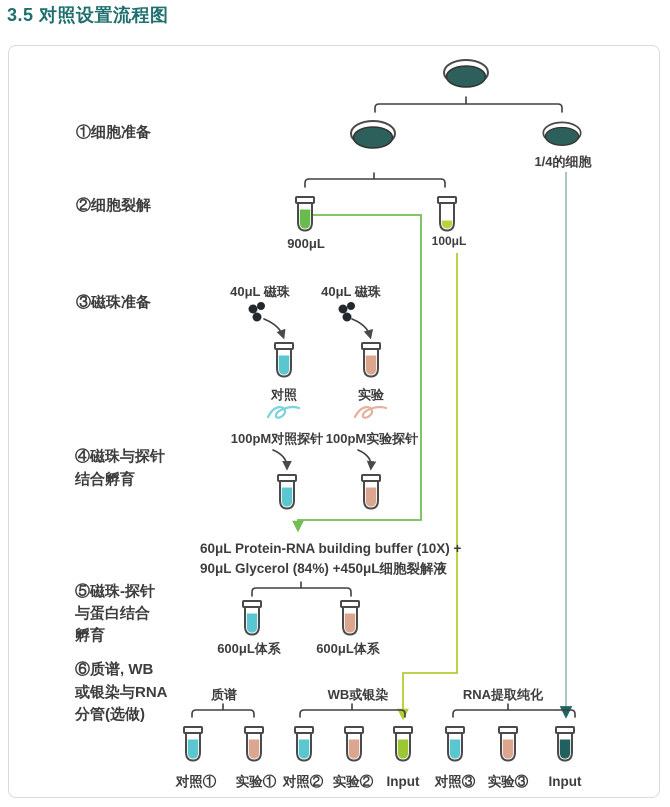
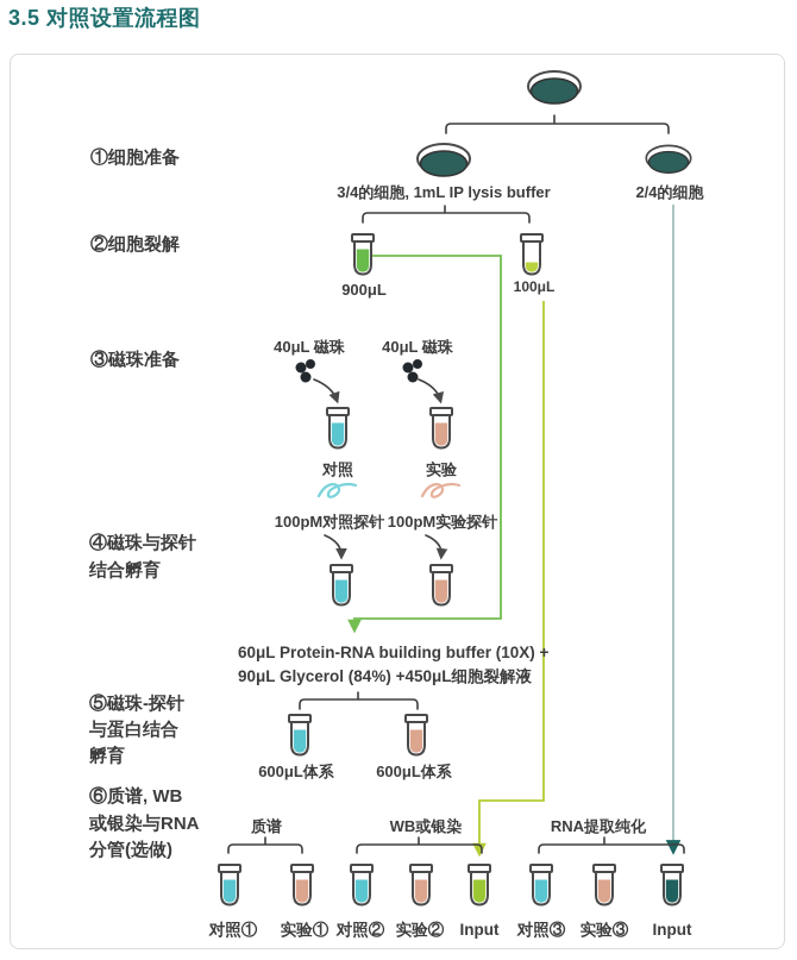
  3.5 对照设置流程图
  ①细胞准备
  ②细胞裂解
  ③磁珠准备
  ④磁珠与探针
  结合孵育
  ⑤磁珠-探针
  与蛋白结合
  孵育
  ⑥质谱, WB
  或银染与RNA
  分管(选做)
+ 3/4的细胞, 1mL IP lysis buffer
- 1/4的细胞
+ 2/4的细胞
  900μL
  100μL
  40μL 磁珠
  40μL 磁珠
  对照
  实验
  100pM对照探针
  100pM实验探针
  60μL Protein-RNA building buffer (10X) +
  90μL Glycerol (84%) +450μL细胞裂解液
  600μL体系
  600μL体系
  质谱
  WB或银染
  RNA提取纯化
  对照①
  实验①
  对照②
  实验②
  Input
  对照③
  实验③
  Input
